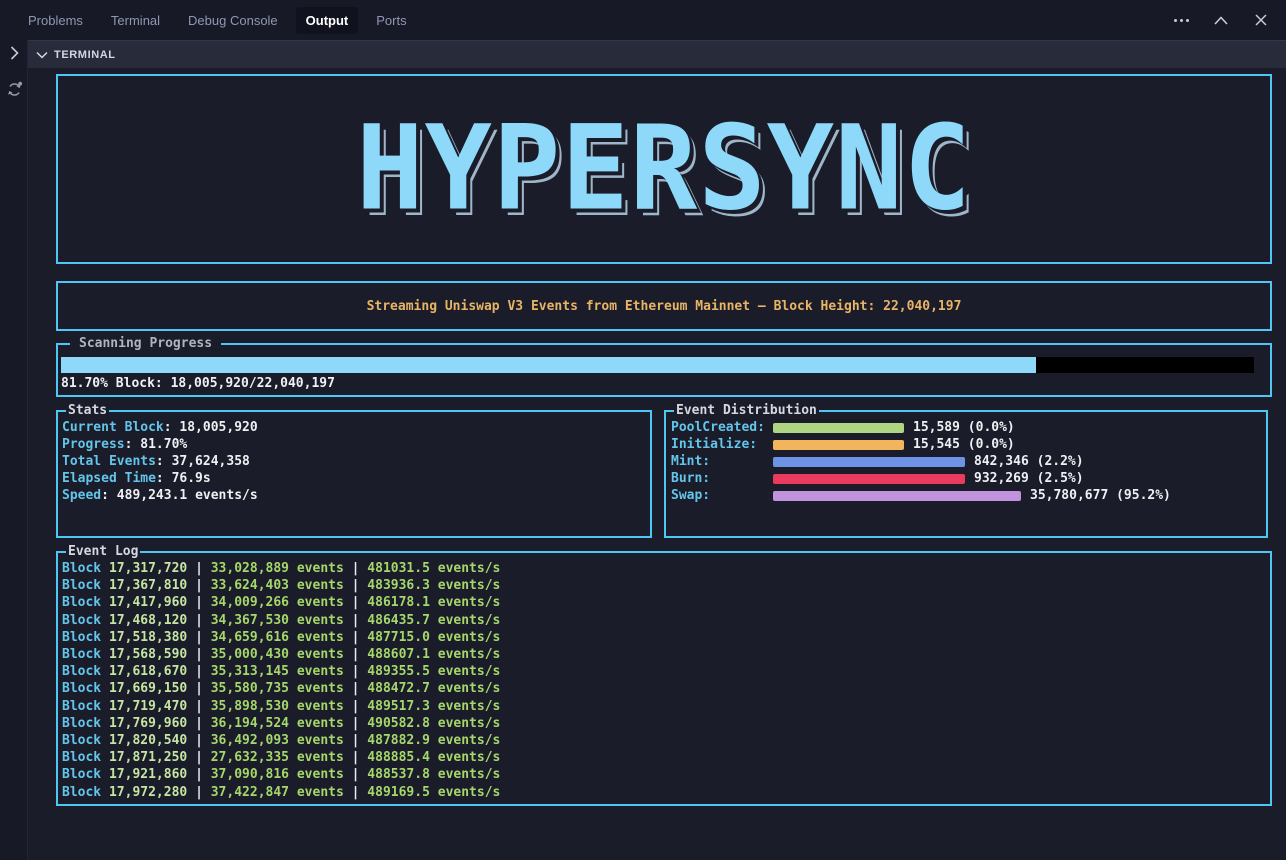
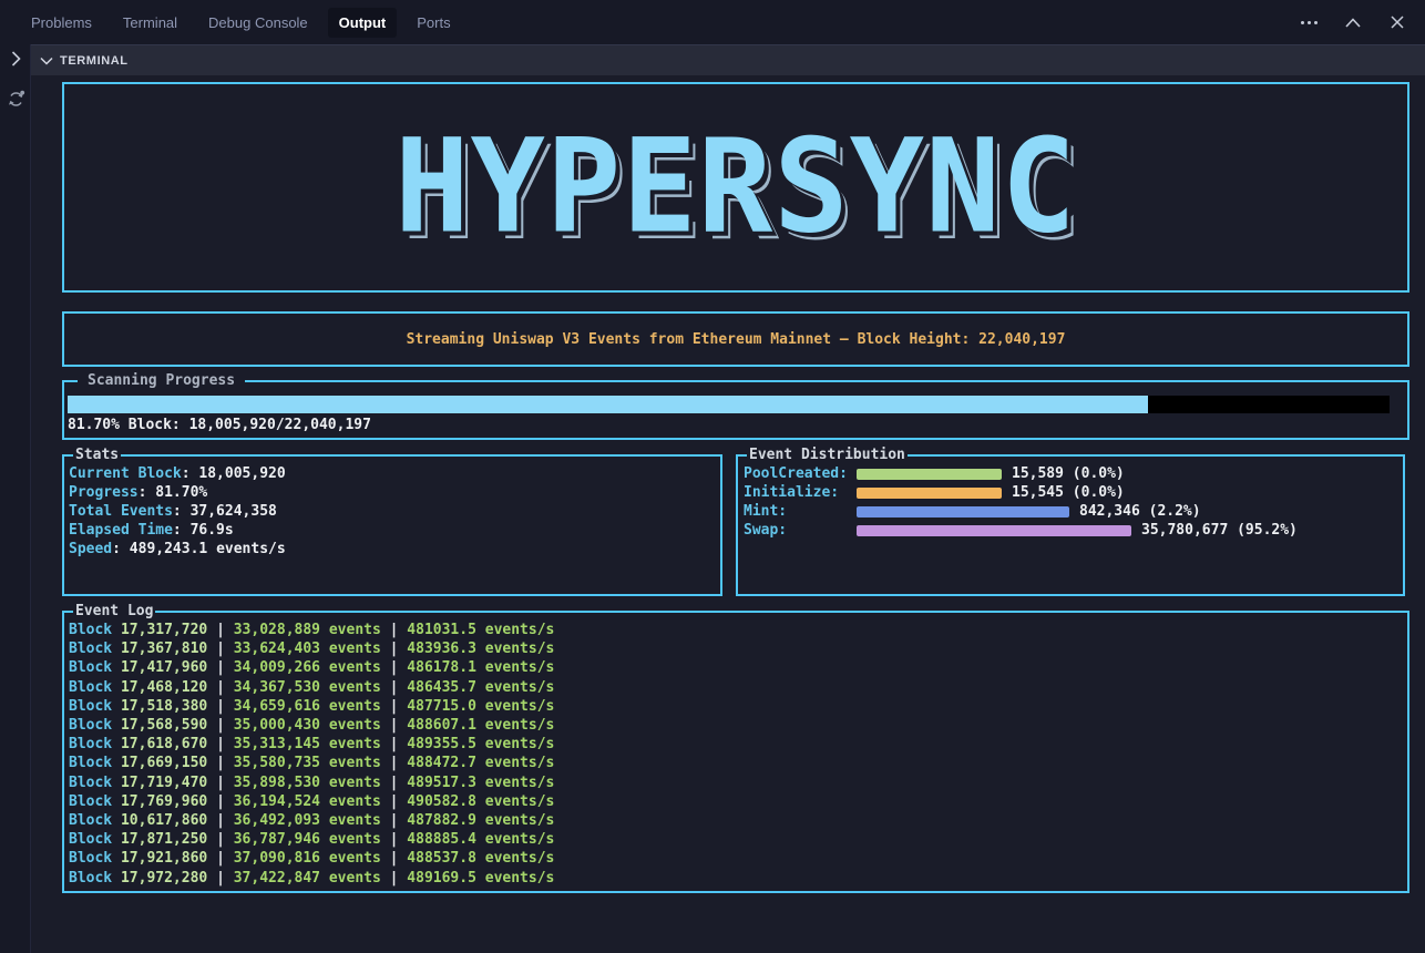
  Problems
  Terminal
  Debug Console
  Output
  Ports
  TERMINAL
  HYPERSYNC
  Streaming Uniswap V3 Events from Ethereum Mainnet — Block Height: 22,040,197
  Scanning Progress
  81.70% Block: 18,005,920/22,040,197
  Stats
  Current Block: 18,005,920
  Progress: 81.70%
  Total Events: 37,624,358
  Elapsed Time: 76.9s
  Speed: 489,243.1 events/s
  Event Distribution
  PoolCreated:
  15,589 (0.0%)
  Initialize:
  15,545 (0.0%)
  Mint:
  842,346 (2.2%)
- Burn:
- 932,269 (2.5%)
  Swap:
  35,780,677 (95.2%)
  Event Log
  Block 17,317,720 | 33,028,889 events | 481031.5 events/s
  Block 17,367,810 | 33,624,403 events | 483936.3 events/s
  Block 17,417,960 | 34,009,266 events | 486178.1 events/s
  Block 17,468,120 | 34,367,530 events | 486435.7 events/s
  Block 17,518,380 | 34,659,616 events | 487715.0 events/s
  Block 17,568,590 | 35,000,430 events | 488607.1 events/s
  Block 17,618,670 | 35,313,145 events | 489355.5 events/s
  Block 17,669,150 | 35,580,735 events | 488472.7 events/s
  Block 17,719,470 | 35,898,530 events | 489517.3 events/s
  Block 17,769,960 | 36,194,524 events | 490582.8 events/s
- Block 17,820,540 | 36,492,093 events | 487882.9 events/s
+ Block 10,617,860 | 36,492,093 events | 487882.9 events/s
- Block 17,871,250 | 27,632,335 events | 488885.4 events/s
+ Block 17,871,250 | 36,787,946 events | 488885.4 events/s
  Block 17,921,860 | 37,090,816 events | 488537.8 events/s
  Block 17,972,280 | 37,422,847 events | 489169.5 events/s
